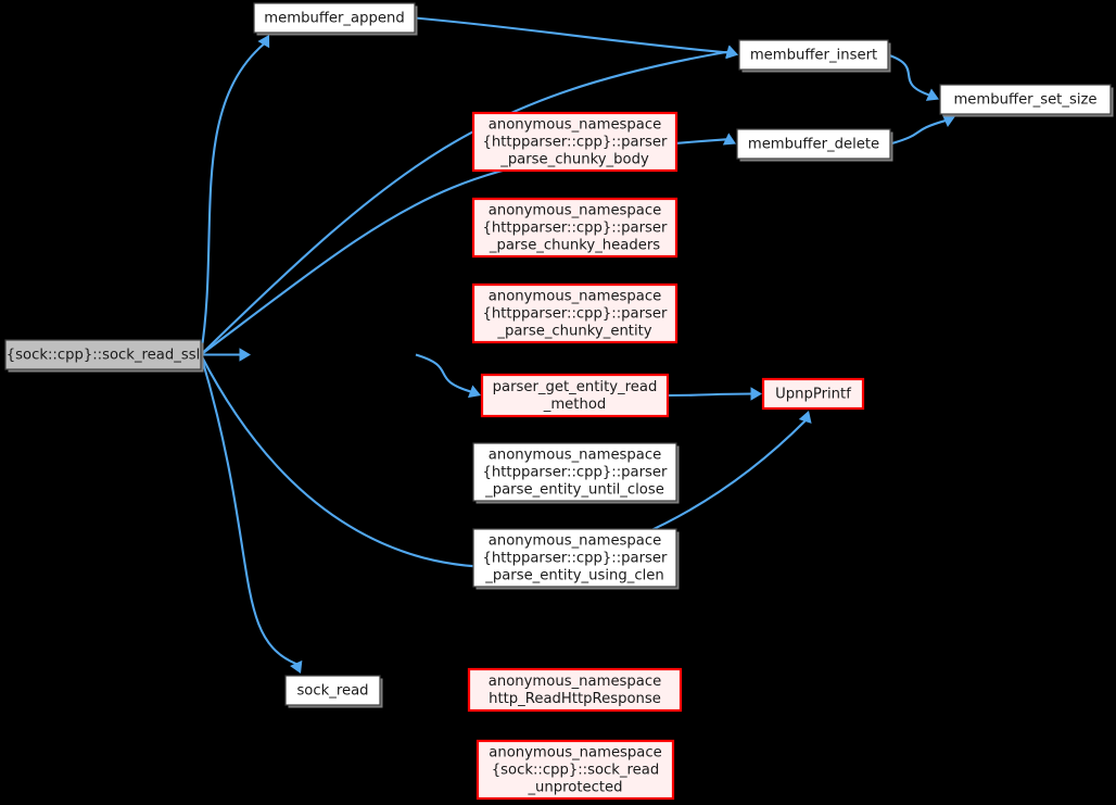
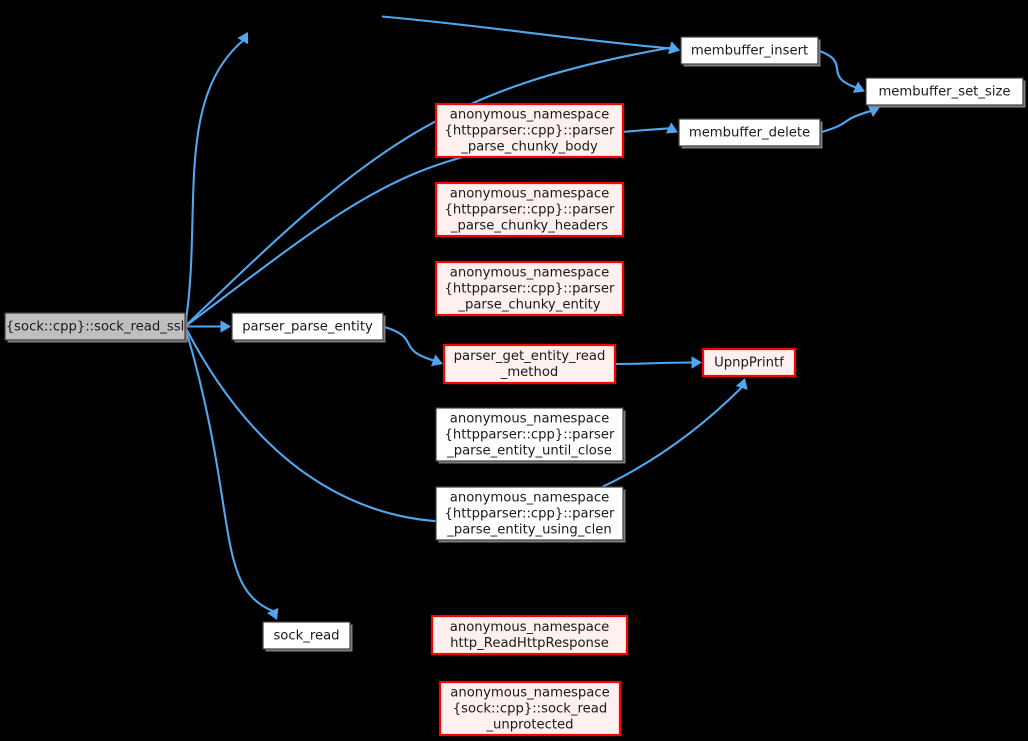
  {sock::cpp}::sock_read_ssl
- membuffer_append
  membuffer_insert
  membuffer_set_size
  membuffer_delete
  anonymous_namespace
  {httpparser::cpp}::parser
  _parse_chunky_body
  anonymous_namespace
  {httpparser::cpp}::parser
  _parse_chunky_headers
  anonymous_namespace
  {httpparser::cpp}::parser
  _parse_chunky_entity
+ parser_parse_entity
  parser_get_entity_read
  _method
  UpnpPrintf
  anonymous_namespace
  {httpparser::cpp}::parser
  _parse_entity_until_close
  anonymous_namespace
  {httpparser::cpp}::parser
  _parse_entity_using_clen
  sock_read
  anonymous_namespace
  http_ReadHttpResponse
  anonymous_namespace
  {sock::cpp}::sock_read
  _unprotected
